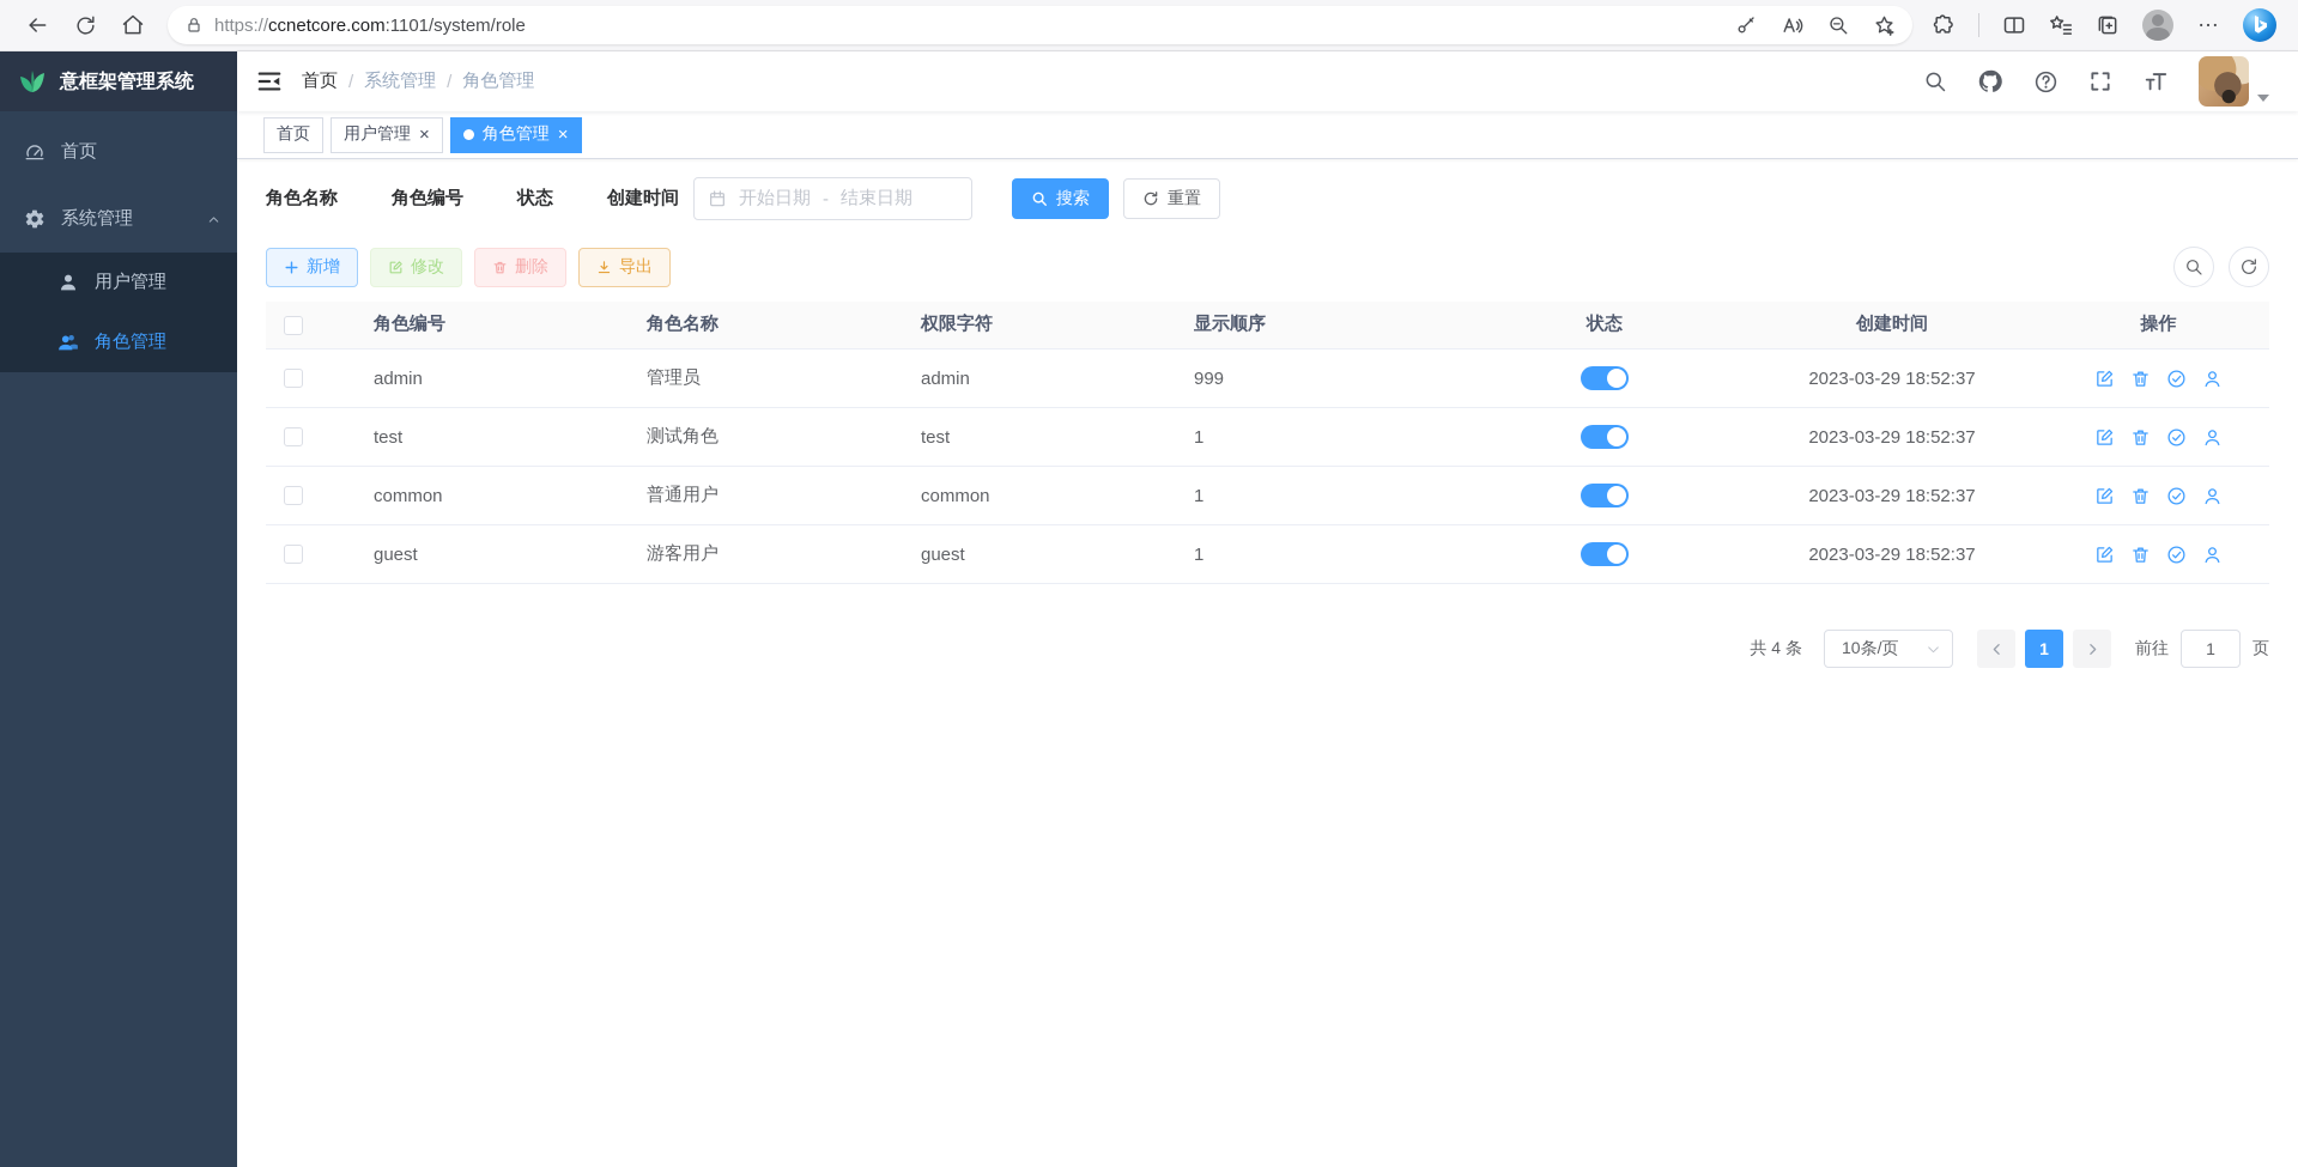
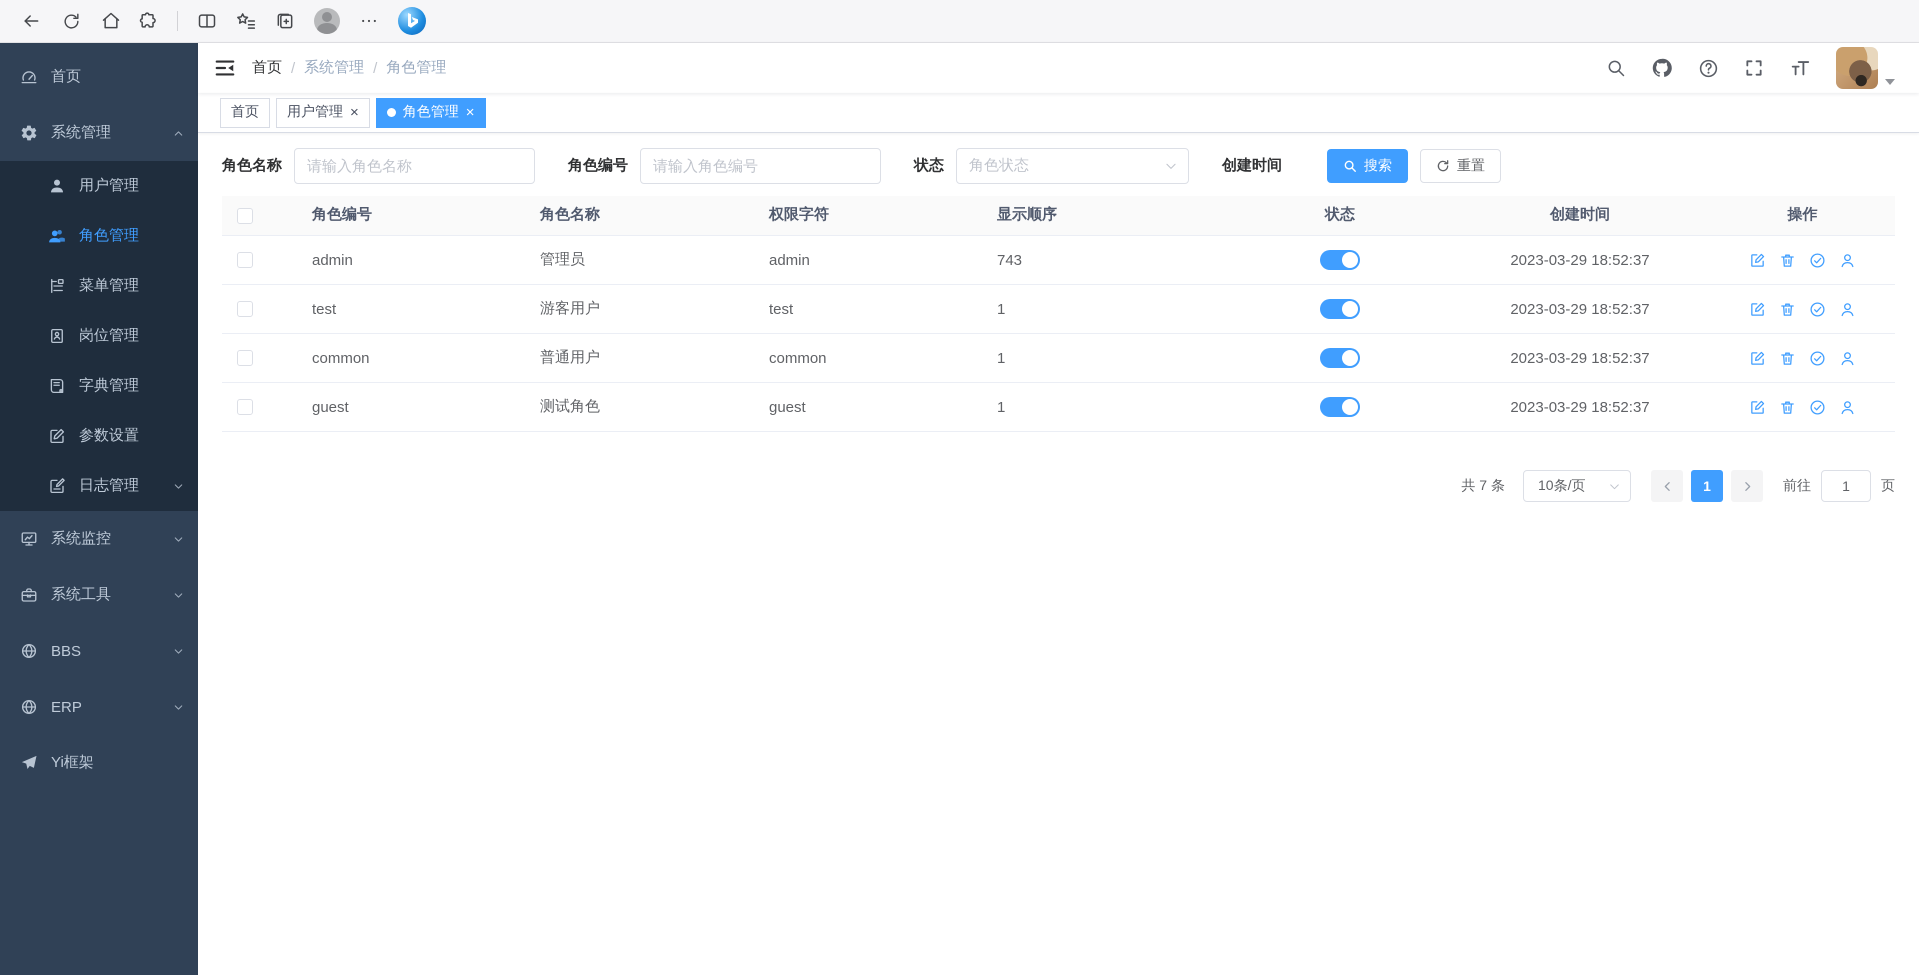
- https://ccnetcore.com:1101/system/role
- 意框架管理系统
  首页
  系统管理
  用户管理
  角色管理
+ 菜单管理
+ 岗位管理
+ 字典管理
+ 参数设置
+ 日志管理
+ 系统监控
+ 系统工具
+ BBS
+ ERP
+ Yi框架
  首页
  /
  系统管理
  /
  角色管理
  首页
  用户管理
  ×
  角色管理
  ×
  角色名称
+ 请输入角色名称
  角色编号
+ 请输入角色编号
  状态
+ 角色状态
  创建时间
- 开始日期
- -
- 结束日期
  搜索
  重置
- 新增
- 修改
- 删除
- 导出
  角色编号
  角色名称
  权限字符
  显示顺序
  状态
  创建时间
  操作
  admin
  管理员
  admin
- 999
+ 743
  2023-03-29 18:52:37
  test
- 测试角色
+ 游客用户
  test
  1
  2023-03-29 18:52:37
  common
  普通用户
  common
  1
  2023-03-29 18:52:37
  guest
- 游客用户
+ 测试角色
  guest
  1
  2023-03-29 18:52:37
- 共 4 条
+ 共 7 条
  10条/页
  1
  前往
  1
  页
